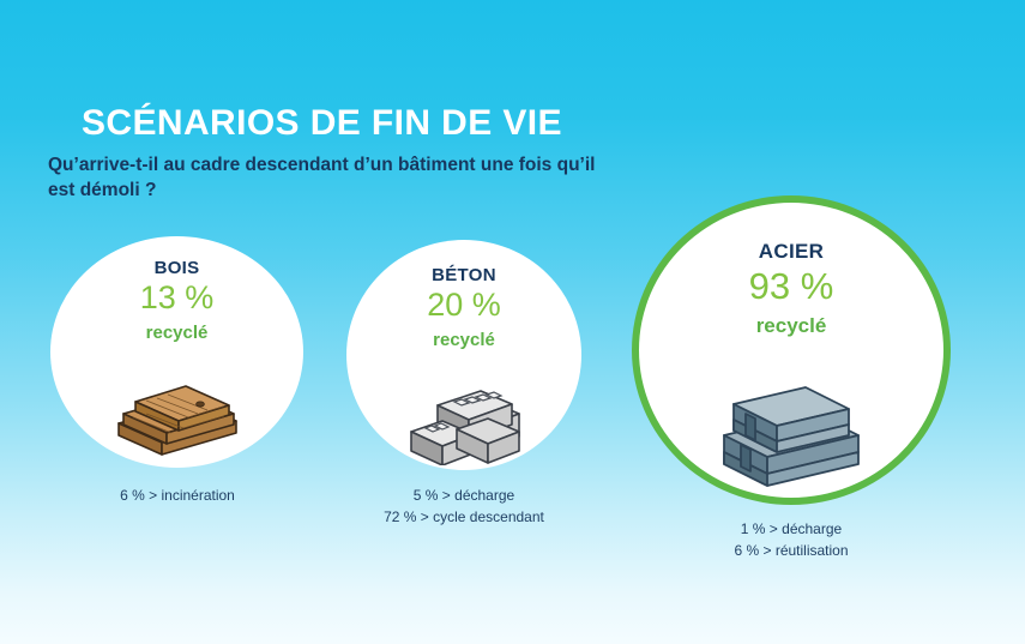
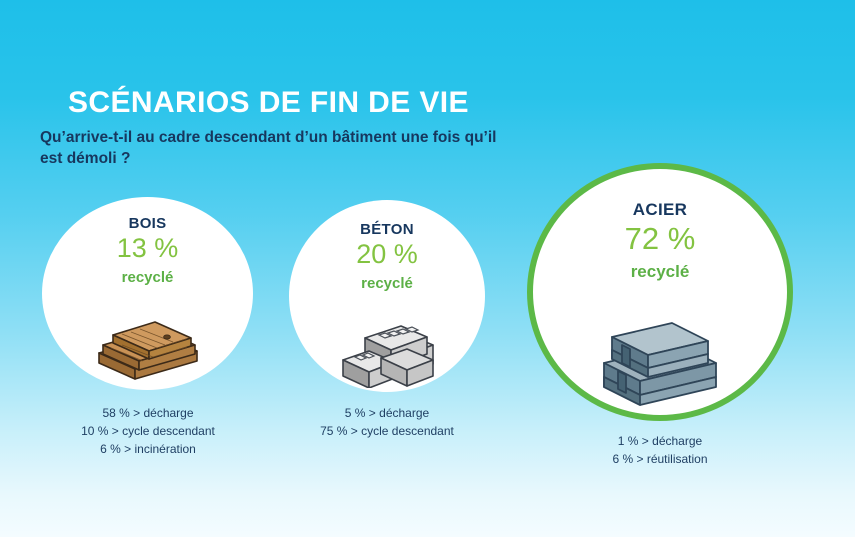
  SCÉNARIOS DE FIN DE VIE
  Qu’arrive-t-il au cadre descendant d’un bâtiment une fois qu’il est démoli ?
  BOIS
  13 %
  recyclé
+ 58 % > décharge
+ 10 % > cycle descendant
  6 % > incinération
  BÉTON
  20 %
  recyclé
  5 % > décharge
- 72 % > cycle descendant
+ 75 % > cycle descendant
  ACIER
- 93 %
+ 72 %
  recyclé
  1 % > décharge
  6 % > réutilisation
